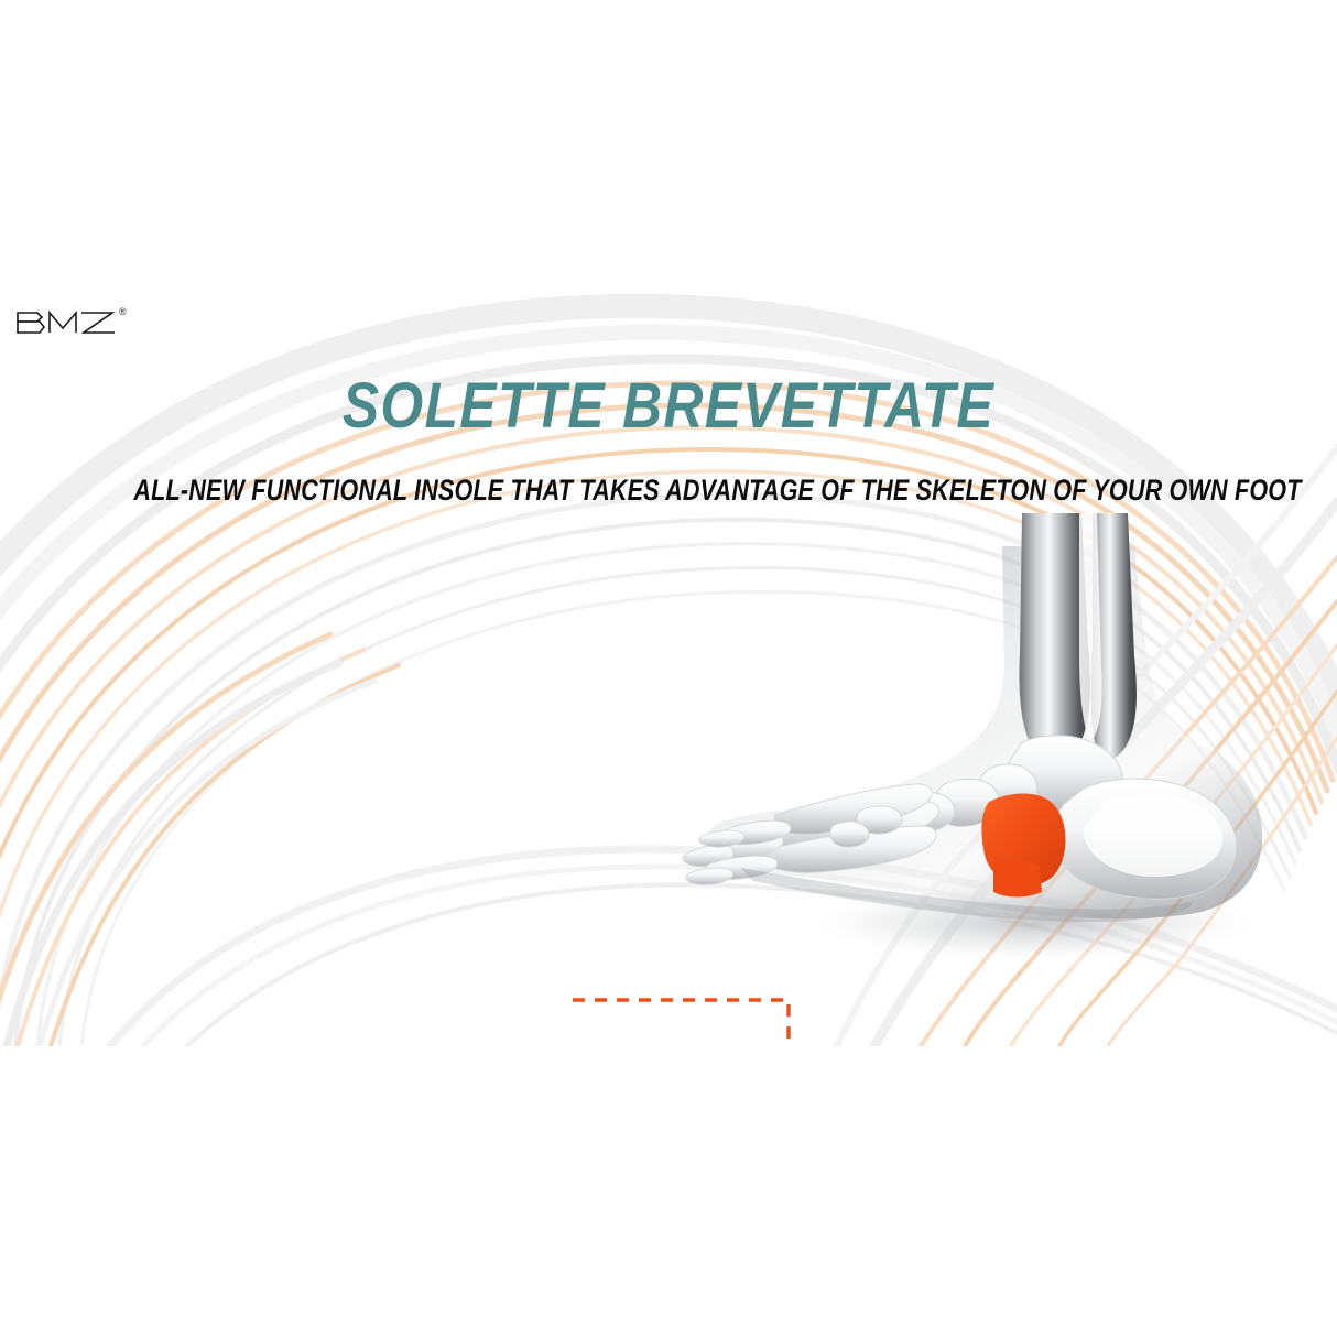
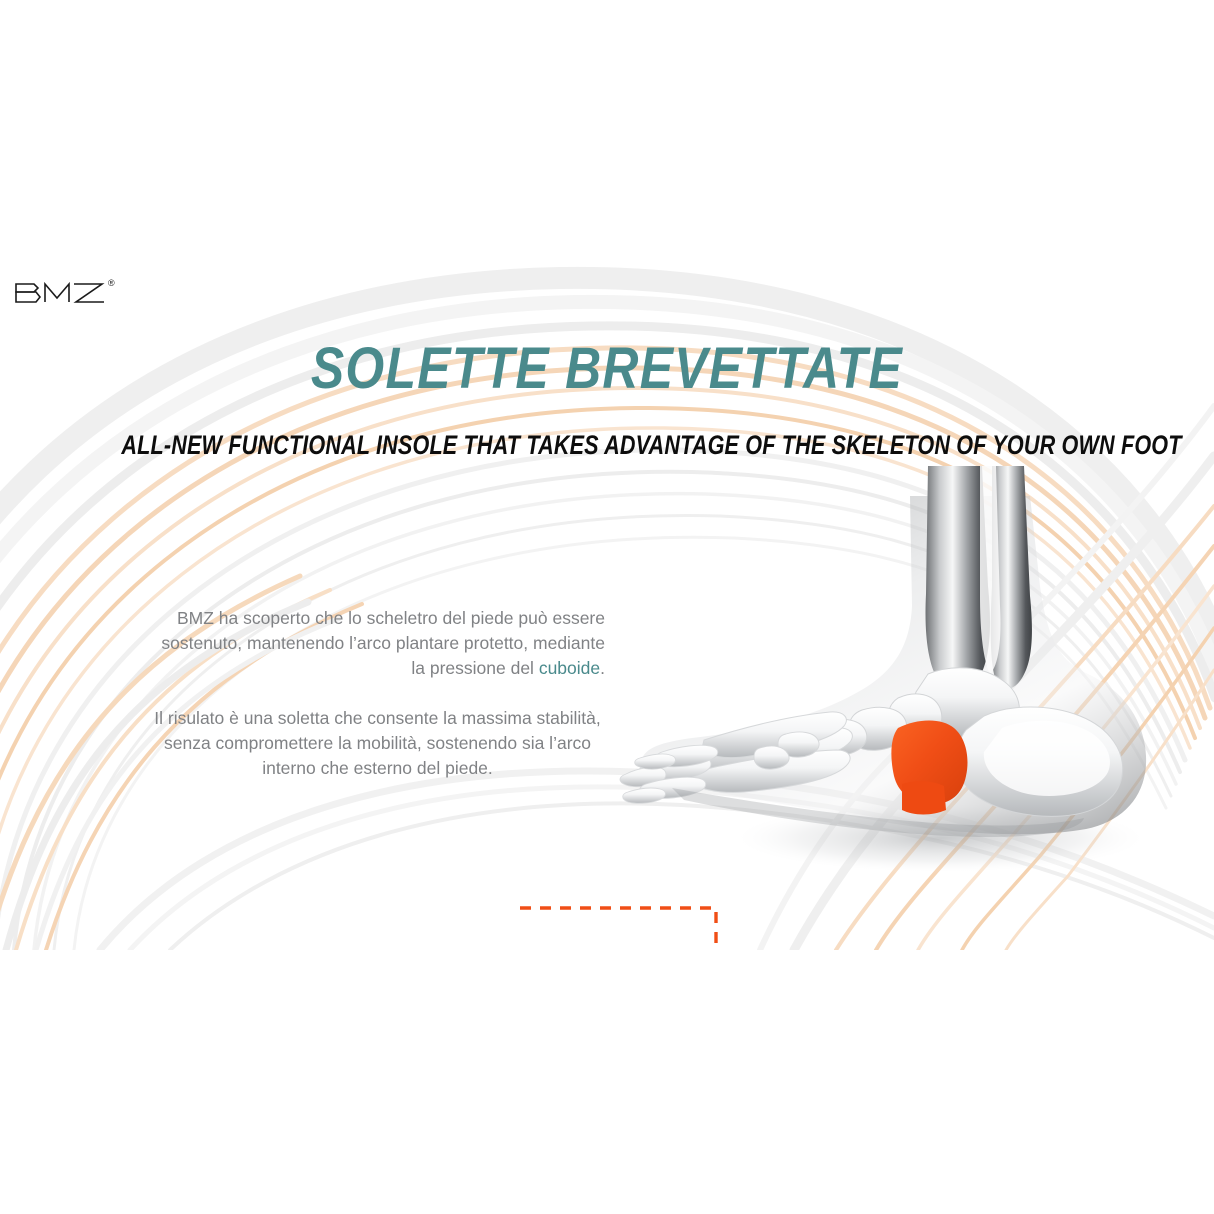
  ®
  SOLETTE BREVETTATE
  ALL-NEW FUNCTIONAL INSOLE THAT TAKES ADVANTAGE OF THE SKELETON OF YOUR OWN FOOT
+ BMZ ha scoperto che lo scheletro del piede può essere sostenuto, mantenendo l’arco plantare protetto, mediante la pressione del cuboide.
+ Il risulato è una soletta che consente la massima stabilità, senza compromettere la mobilità, sostenendo sia l’arco interno che esterno del piede.
